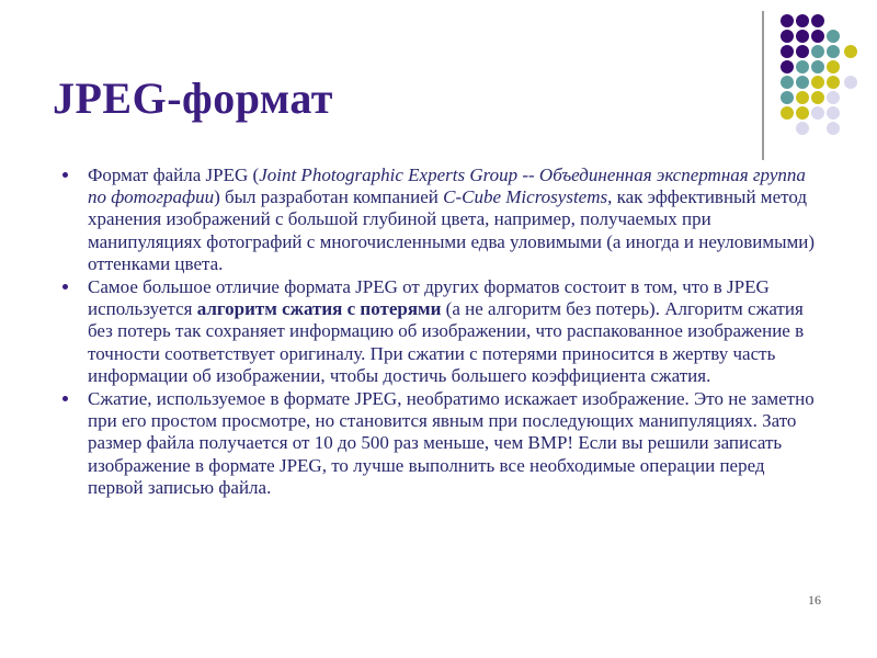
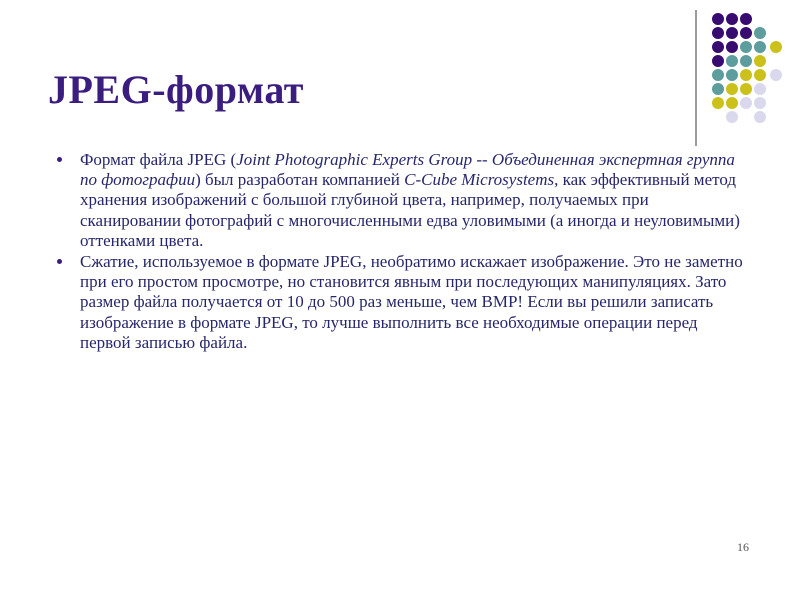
  JPEG-формат
- Формат файла JPEG (Joint Photographic Experts Group -- Объединенная экспертная группа по фотографии) был разработан компанией C-Cube Microsystems, как эффективный метод хранения изображений с большой глубиной цвета, например, получаемых при манипуляциях фотографий с многочисленными едва уловимыми (а иногда и неуловимыми) оттенками цвета.
+ Формат файла JPEG (Joint Photographic Experts Group -- Объединенная экспертная группа по фотографии) был разработан компанией C-Cube Microsystems, как эффективный метод хранения изображений с большой глубиной цвета, например, получаемых при сканировании фотографий с многочисленными едва уловимыми (а иногда и неуловимыми) оттенками цвета.
- Самое большое отличие формата JPEG от других форматов состоит в том, что в JPEG используется алгоритм сжатия с потерями (а не алгоритм без потерь). Алгоритм сжатия без потерь так сохраняет информацию об изображении, что распакованное изображение в точности соответствует оригиналу. При сжатии с потерями приносится в жертву часть информации об изображении, чтобы достичь большего коэффициента сжатия.
  Сжатие, используемое в формате JPEG, необратимо искажает изображение. Это не заметно при его простом просмотре, но становится явным при последующих манипуляциях. Зато размер файла получается от 10 до 500 раз меньше, чем BMP! Если вы решили записать изображение в формате JPEG, то лучше выполнить все необходимые операции перед первой записью файла.
  16
